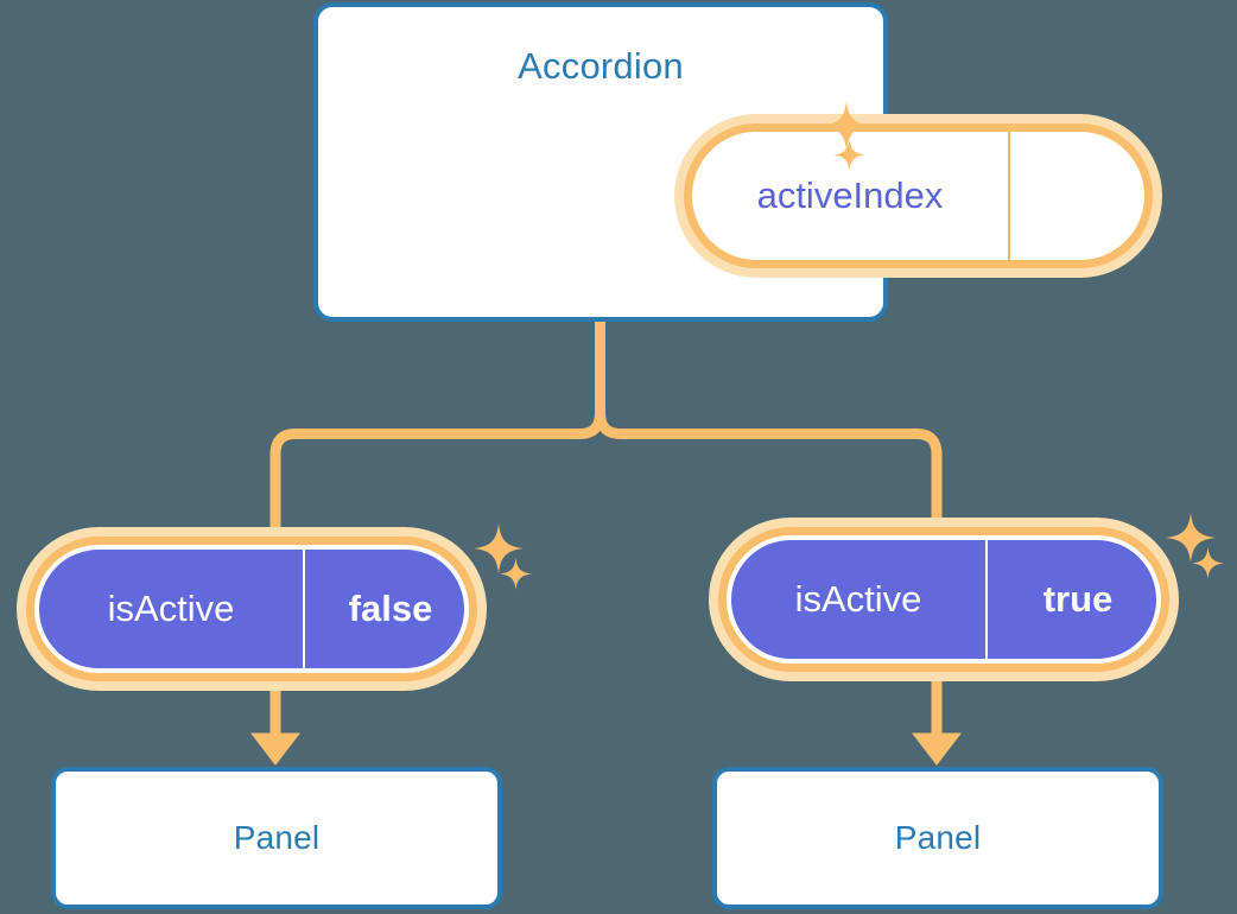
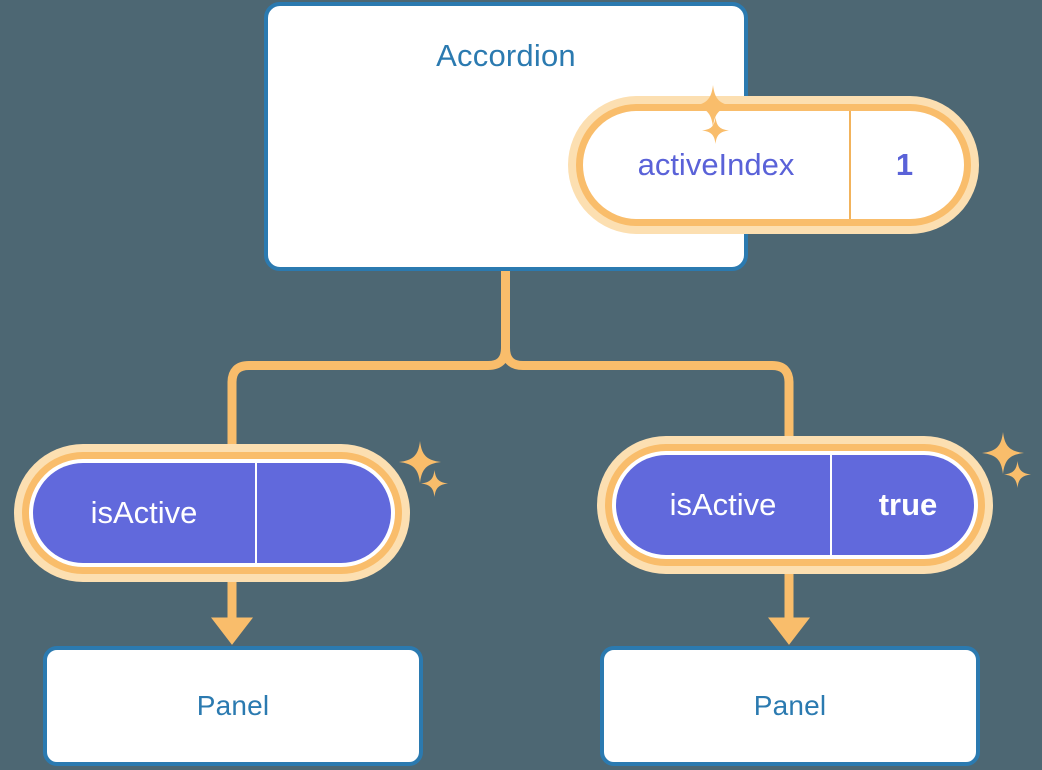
  Accordion
  activeIndex
+ 1
  isActive
- false
  isActive
  true
  Panel
  Panel
